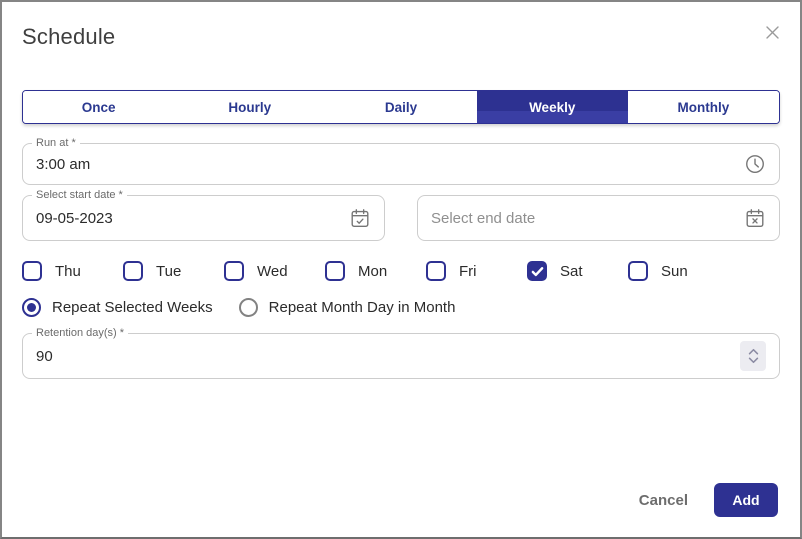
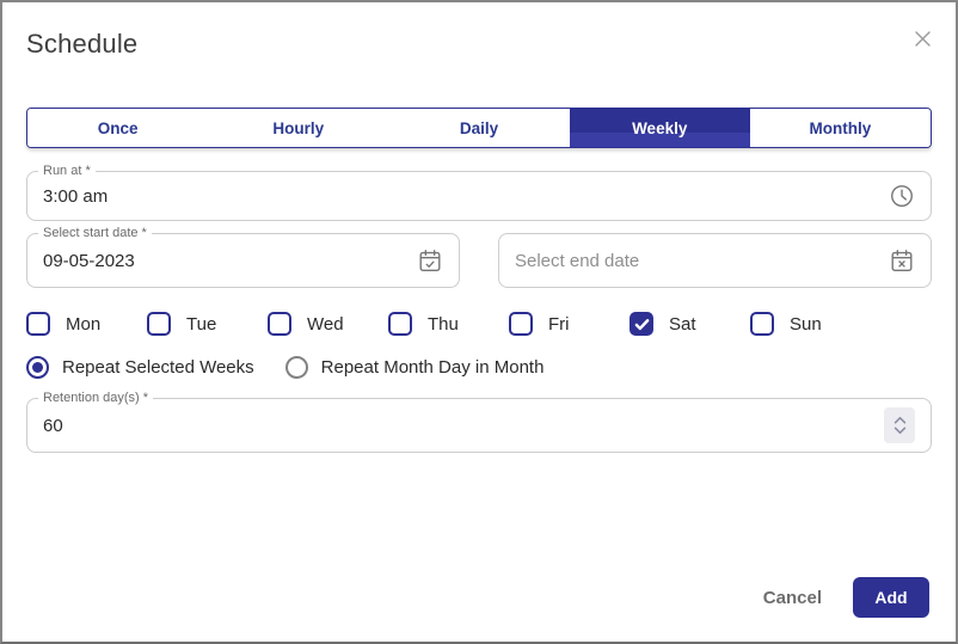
  Schedule
  Once
  Hourly
  Daily
  Weekly
  Monthly
  Run at *
  3:00 am
  Select start date *
  09-05-2023
  Select end date
- Thu
+ Mon
  Tue
  Wed
- Mon
+ Thu
  Fri
  Sat
  Sun
  Repeat Selected Weeks
  Repeat Month Day in Month
  Retention day(s) *
- 90
+ 60
  Cancel
  Add
